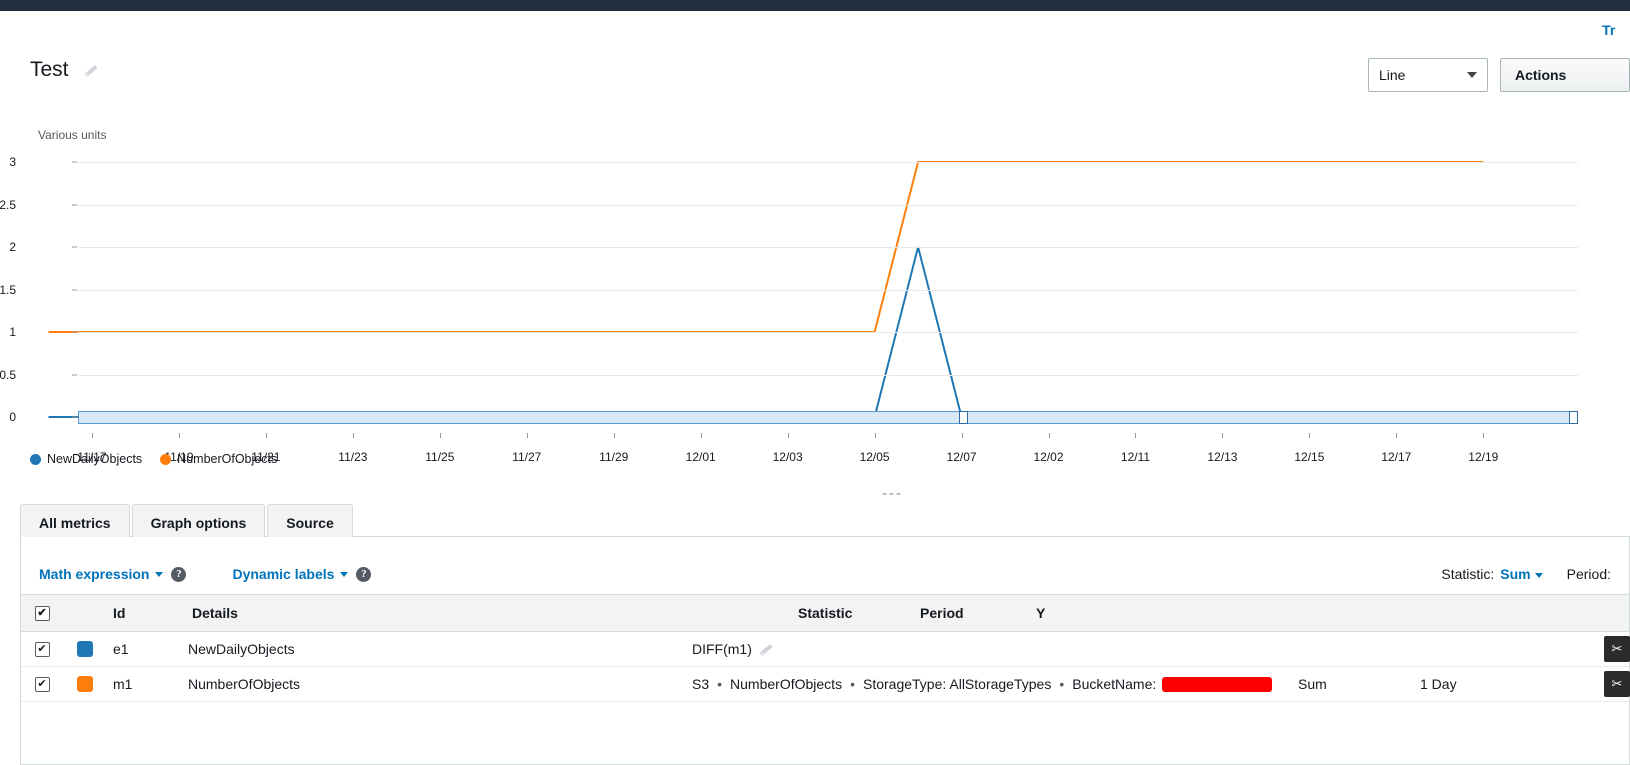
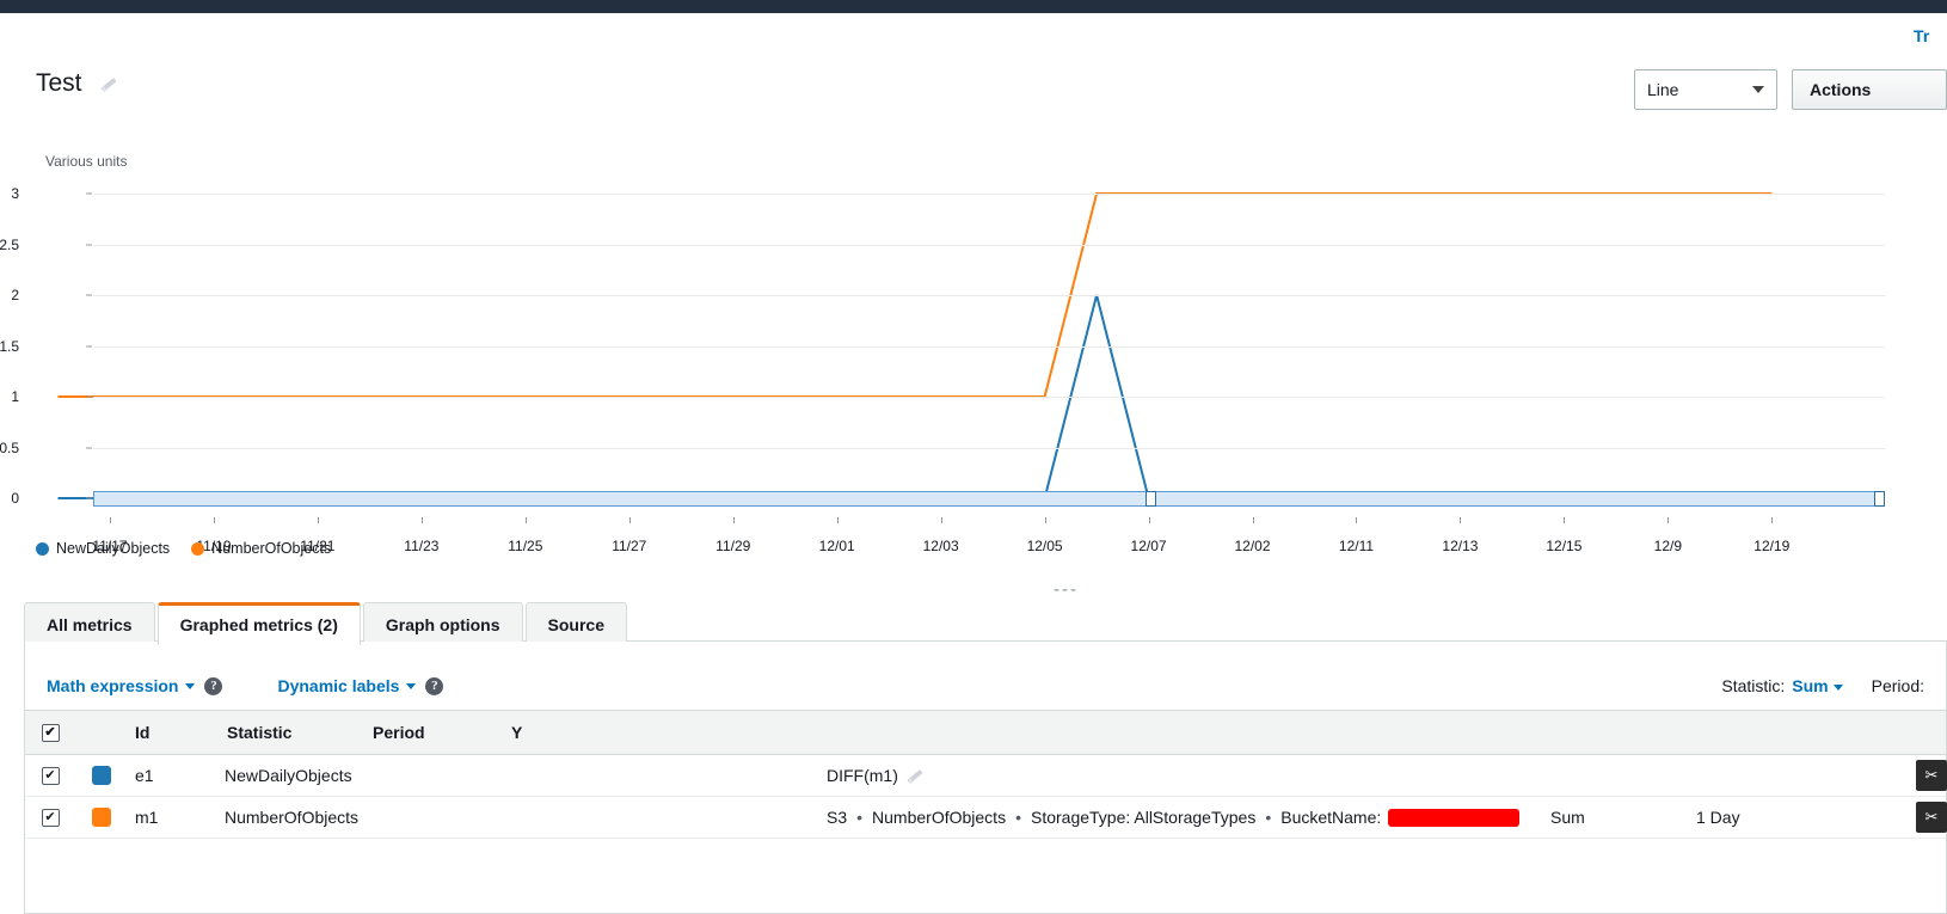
  Tr
  Test
  Line
  Actions
  Various units
  0
  0.5
  1
  1.5
  2
  2.5
  3
  11/17
  1/19
  11/21
  11/23
  11/25
  11/27
  11/29
  12/01
  12/03
  12/05
  12/07
  12/02
  12/11
  12/13
  12/15
- 12/17
+ 12/9
  12/19
  NewDailyObjects
  NumberOfObjects
  ---
  All metrics
+ Graphed metrics (2)
  Graph options
  Source
  Math expression
  ?
  Dynamic labels
  ?
  Statistic:
  Sum
  Period:
  Id
- Details
  Statistic
  Period
  Y
  e1
  NewDailyObjects
  DIFF(m1)
  ✂
  m1
  NumberOfObjects
  S3
  •
  NumberOfObjects
  •
  StorageType: AllStorageTypes
  •
  BucketName:
  Sum
  1 Day
  ✂
